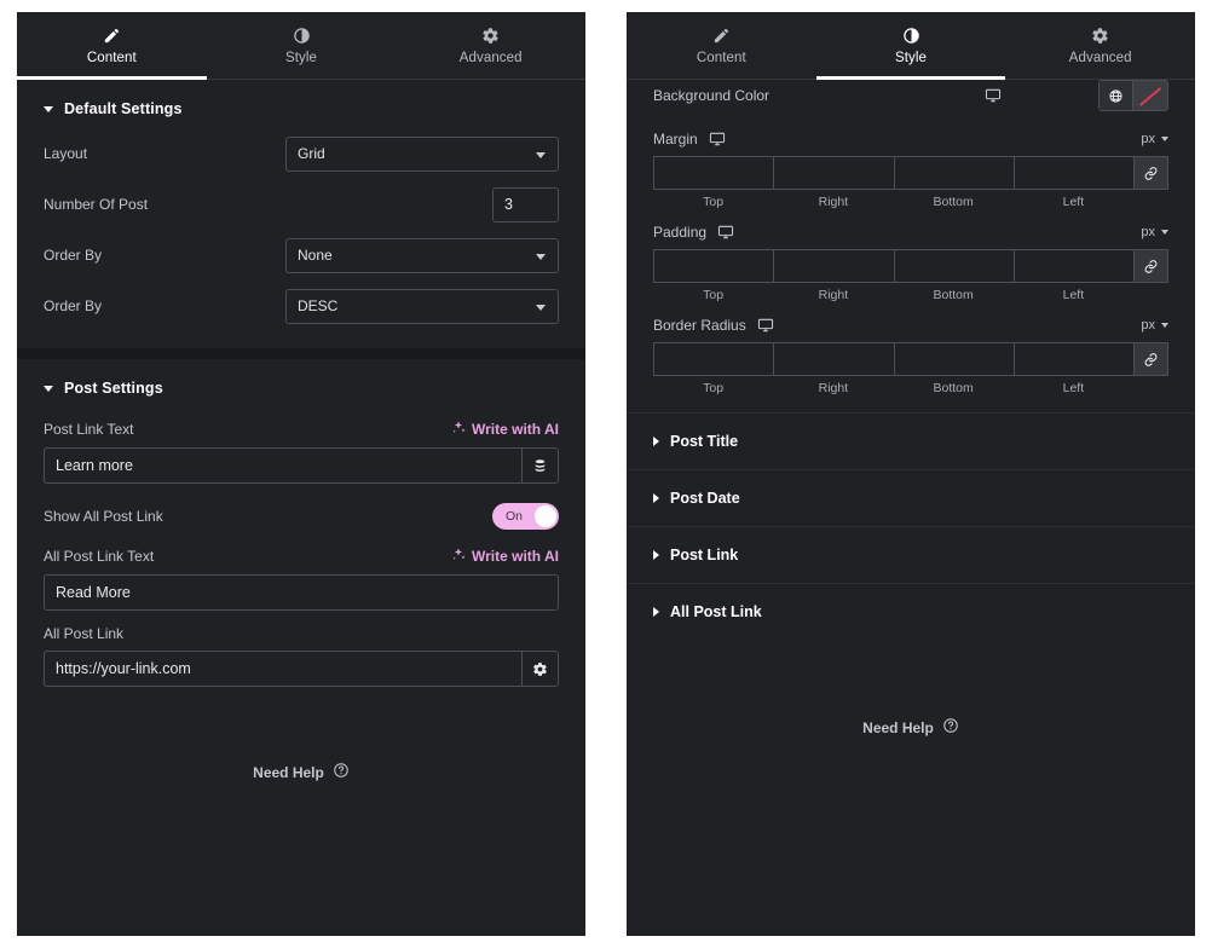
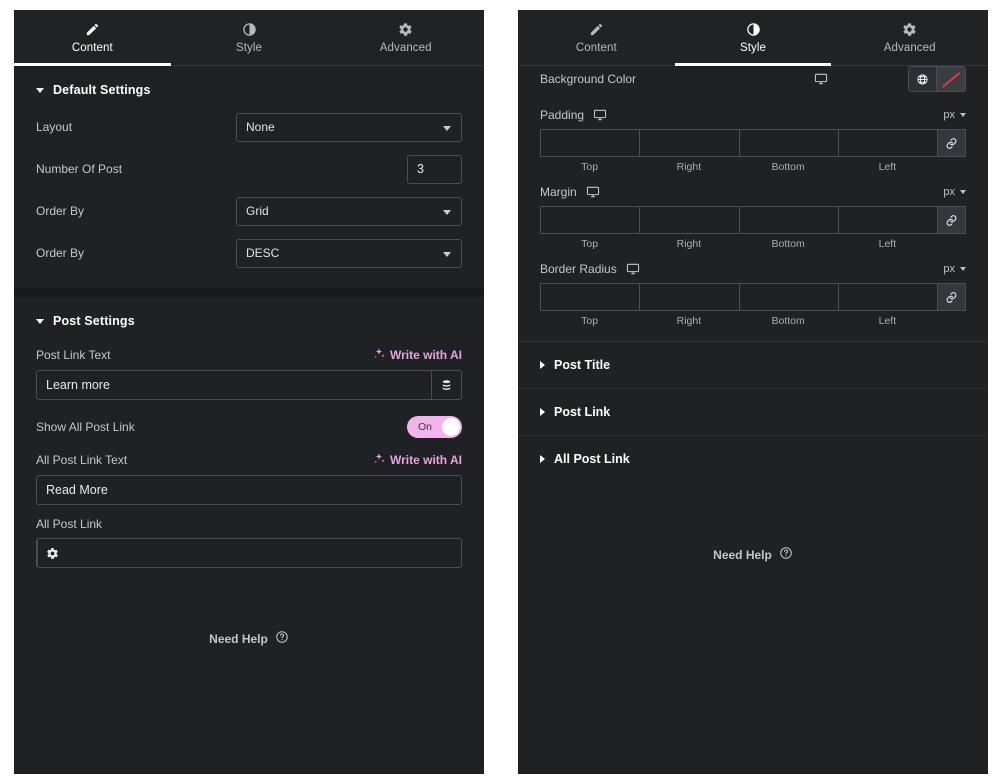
  Content
  Style
  Advanced
  Default Settings
  Layout
- Grid
+ None
  Number Of Post
  3
  Order By
- None
+ Grid
  Order By
  DESC
  Post Settings
  Post Link Text
  Write with AI
  Learn more
  Show All Post Link
  On
  All Post Link Text
  Write with AI
  Read More
  All Post Link
- https://your-link.com
  Need Help
  Content
  Style
  Advanced
  Background Color
- Margin
+ Padding
  px
  Top
  Right
  Bottom
  Left
- Padding
+ Margin
  px
  Top
  Right
  Bottom
  Left
  Border Radius
  px
  Top
  Right
  Bottom
  Left
  Post Title
- Post Date
  Post Link
  All Post Link
  Need Help
